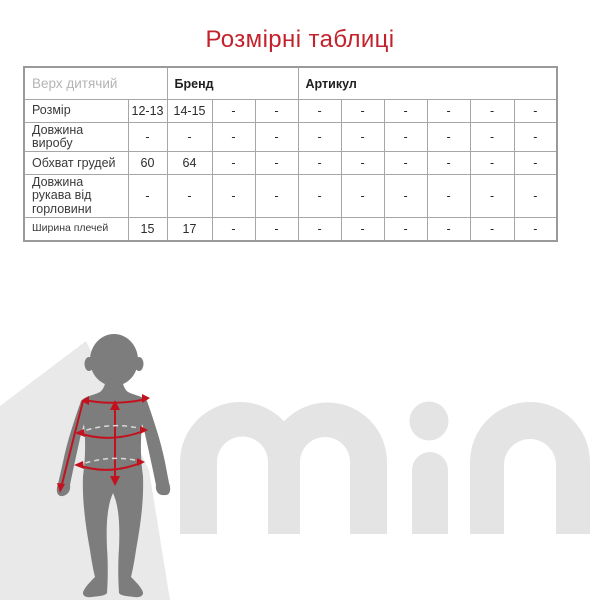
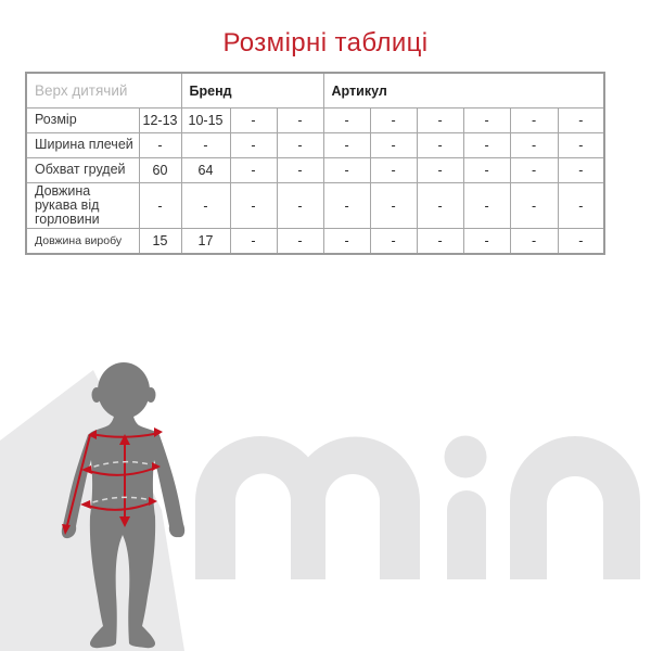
  Розмірні таблиці
  Верх дитячий	Бренд	Артикул
- Розмір	12-13	14-15	-	-	-	-	-	-	-	-
+ Розмір	12-13	10-15	-	-	-	-	-	-	-	-
- Довжина виробу	-	-	-	-	-	-	-	-	-	-
+ Ширина плечей	-	-	-	-	-	-	-	-	-	-
  Обхват грудей	60	64	-	-	-	-	-	-	-	-
  Довжина рукава від горловини	-	-	-	-	-	-	-	-	-	-
- Ширина плечей	15	17	-	-	-	-	-	-	-	-
+ Довжина виробу	15	17	-	-	-	-	-	-	-	-
